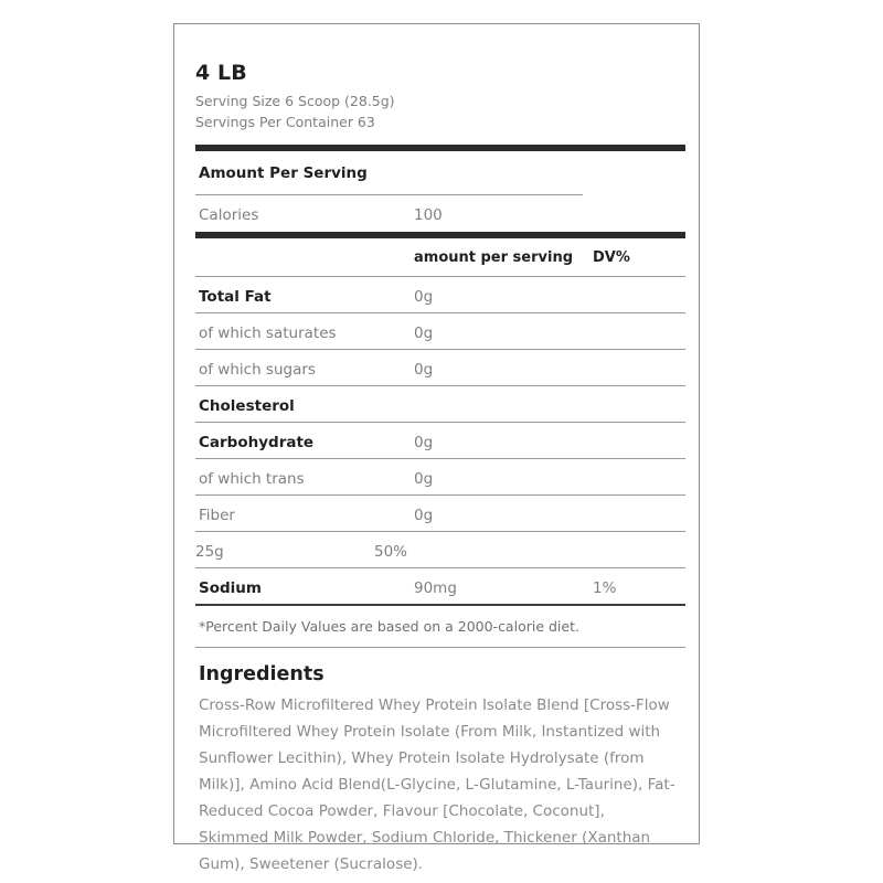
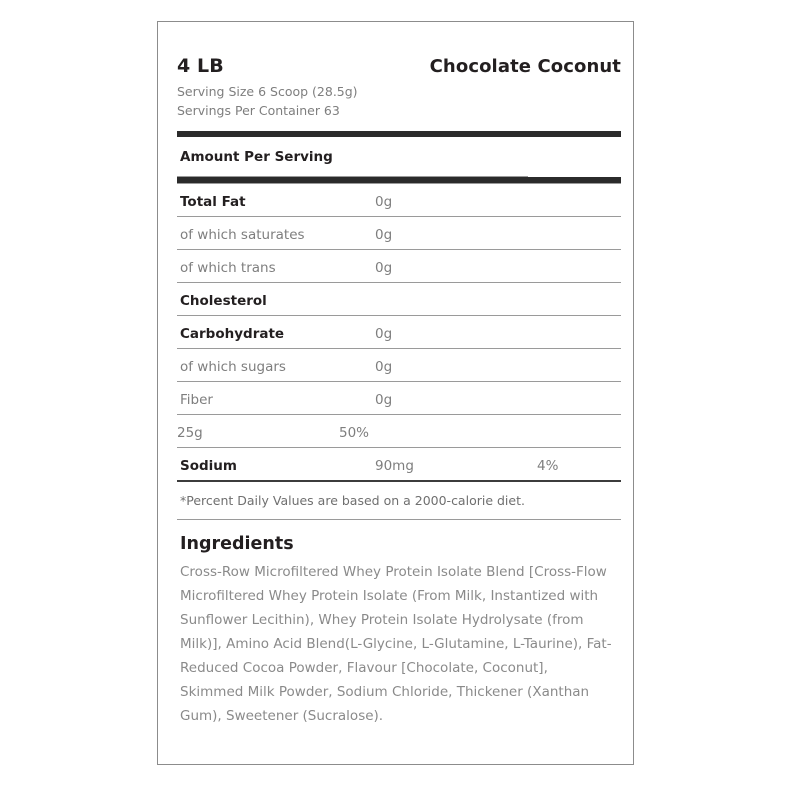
  4 LB
+ Chocolate Coconut
  Serving Size 6 Scoop (28.5g)
  Servings Per Container 63
  Amount Per Serving
- Calories
- 100
- amount per serving
- DV%
  Total Fat
  0g
  of which saturates
  0g
- of which sugars
+ of which trans
  0g
  Cholesterol
  Carbohydrate
  0g
- of which trans
+ of which sugars
  0g
  Fiber
  0g
  25g
  50%
  Sodium
  90mg
- 1%
+ 4%
  *Percent Daily Values are based on a 2000-calorie diet.
  Ingredients
  Cross-Row Microfiltered Whey Protein Isolate Blend [Cross-Flow Microfiltered Whey Protein Isolate (From Milk, Instantized with Sunflower Lecithin), Whey Protein Isolate Hydrolysate (from Milk)], Amino Acid Blend(L-Glycine, L-Glutamine, L-Taurine), Fat-Reduced Cocoa Powder, Flavour [Chocolate, Coconut], Skimmed Milk Powder, Sodium Chloride, Thickener (Xanthan Gum), Sweetener (Sucralose).
